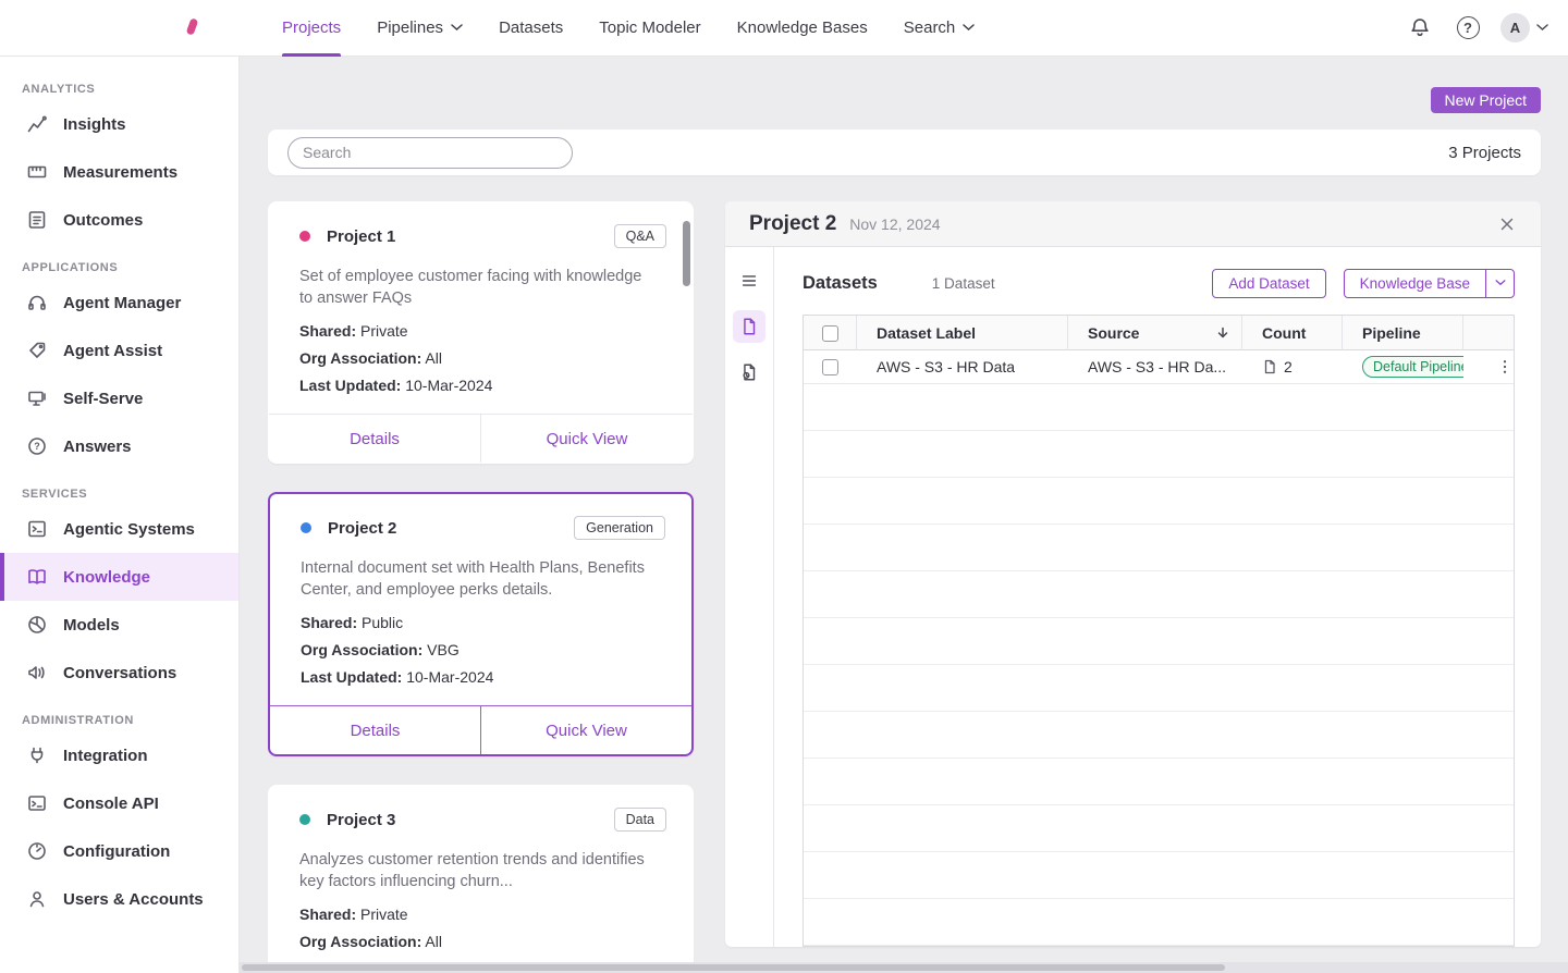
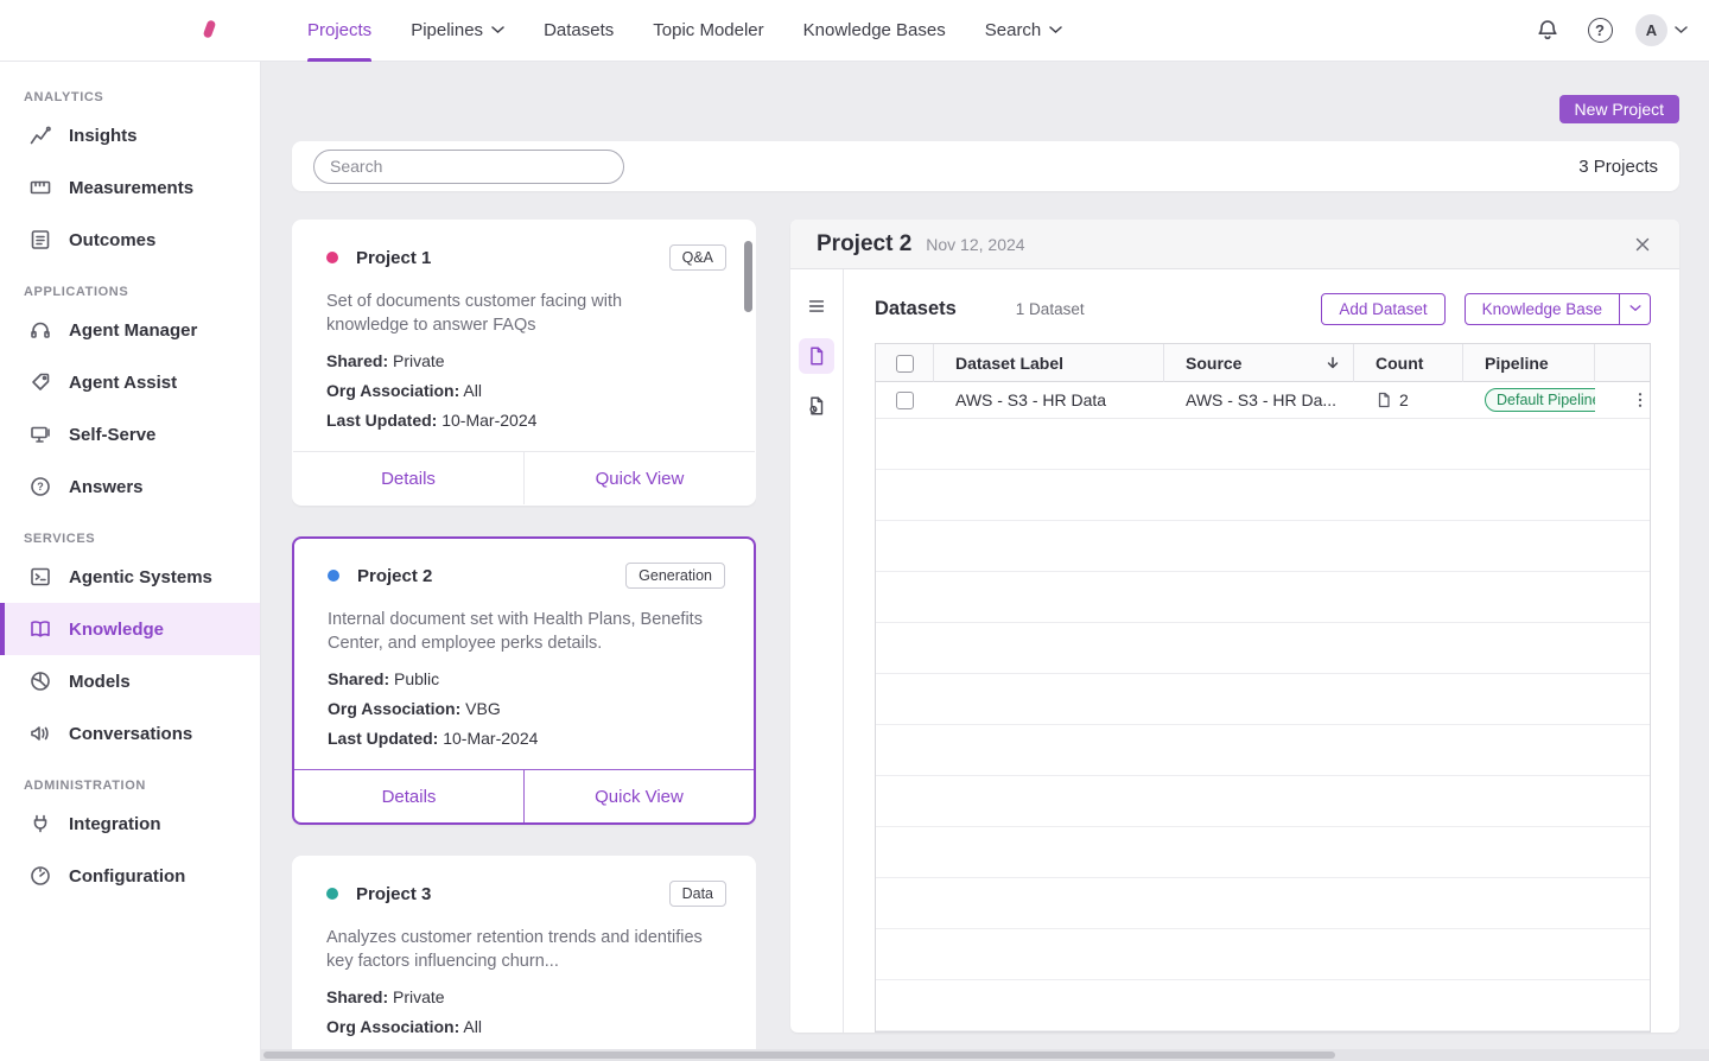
  Projects
  Pipelines
  Datasets
  Topic Modeler
  Knowledge Bases
  Search
  ?
  A
  ANALYTICS
  Insights
  Measurements
  Outcomes
  APPLICATIONS
  Agent Manager
  Agent Assist
  Self-Serve
  ?
  Answers
  SERVICES
  Agentic Systems
  Knowledge
  Models
  Conversations
  ADMINISTRATION
  Integration
- Console API
  Configuration
- Users & Accounts
  New Project
  Search
  3 Projects
  Project 1
  Q&A
- Set of employee customer facing with knowledge to answer FAQs
+ Set of documents customer facing with knowledge to answer FAQs
  Shared: Private
  Org Association: All
  Last Updated: 10-Mar-2024
  Details
  Quick View
  Project 2
  Generation
  Internal document set with Health Plans, Benefits Center, and employee perks details.
  Shared: Public
  Org Association: VBG
  Last Updated: 10-Mar-2024
  Details
  Quick View
  Project 3
  Data
  Analyzes customer retention trends and identifies key factors influencing churn...
  Shared: Private
  Org Association: All
  Project 2
  Nov 12, 2024
  Datasets
  1 Dataset
  Add Dataset
  Knowledge Base
  Dataset Label
  Source
  Count
  Pipeline
  AWS - S3 - HR Data
  AWS - S3 - HR Da...
  2
  Default Pipelin
